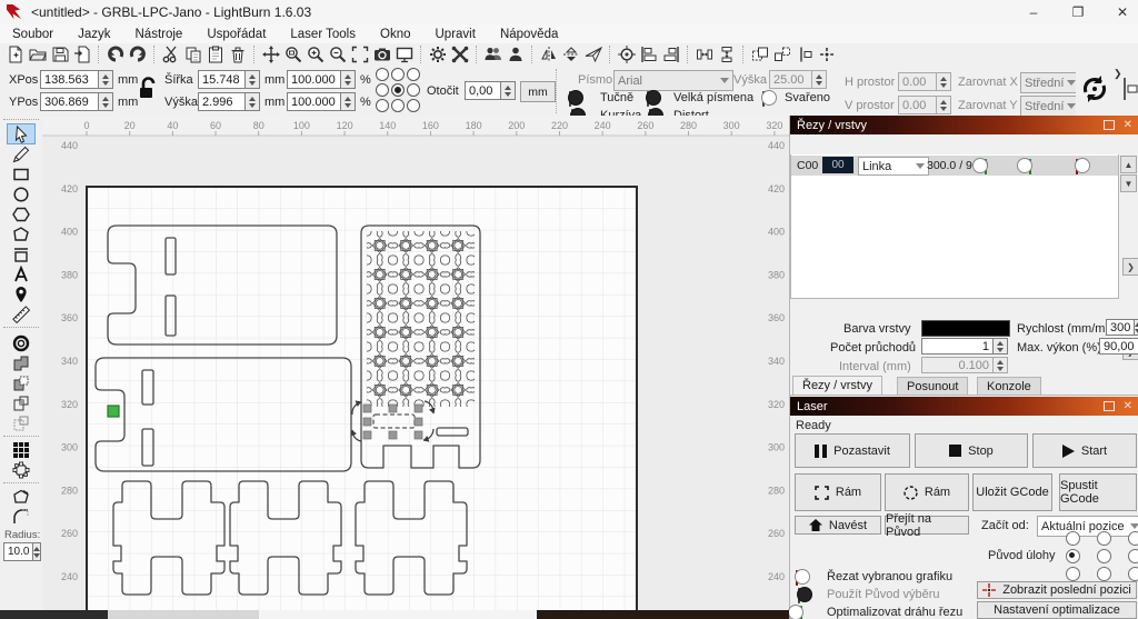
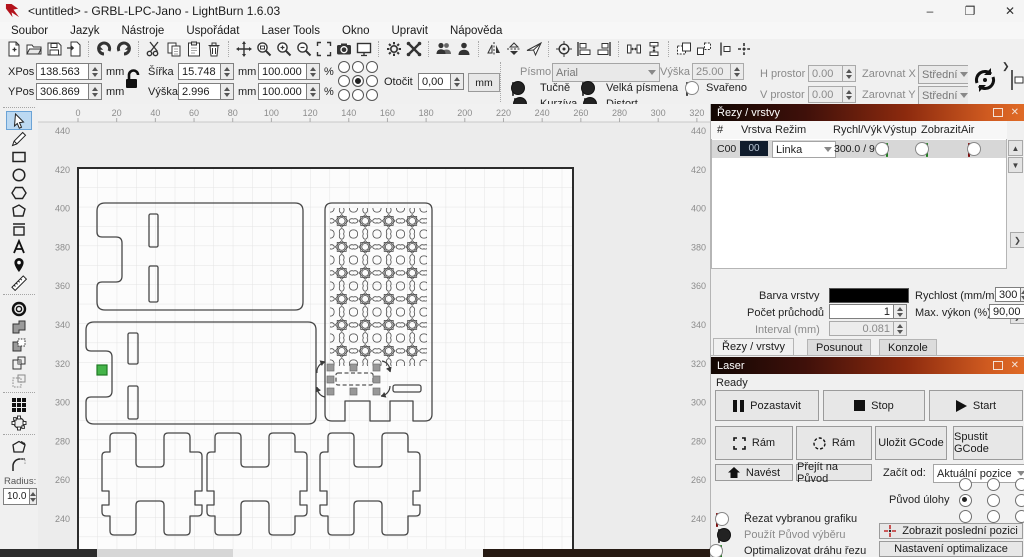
  <untitled> - GRBL-LPC-Jano - LightBurn 1.6.03
  –
  ❐
  ✕
  Soubor
  Jazyk
  Nástroje
  Uspořádat
  Laser Tools
  Okno
  Upravit
  Nápověda
  XPos
  138.563
  mm
  YPos
  306.869
  mm
  Šířka
  15.748
  mm
  Výška
  2.996
  mm
  100.000
  %
  100.000
  %
  Otočit
  0,00
  mm
  Písmo
  Arial
  Výška
  25.00
  Tučně
  Velká písmena
  Svařeno
  H prostor
  0.00
  V prostor
  0.00
  Zarovnat X
  Střední
  Zarovnat Y
  Střední
  ❯
  Radius:
  10.0
  0
  20
  40
  60
  80
  100
  120
  140
  160
  180
  200
  220
  240
  260
  280
  300
  320
  440
  420
  400
  380
  360
  340
  320
  300
  280
  260
  240
  440
  420
  400
  380
  360
  340
  320
  300
  280
  260
  240
  Řezy / vrstvy
  ✕
+ #
+ Vrstva
+ Režim
+ Rychl/Výk
+ Výstup
+ Zobrazit
+ Air
  C00
  00
  Linka
  300.0 / 9
  ▲
  ▼
  ❯
  Barva vrstvy
  Rychlost (mm/m
  300
  Počet průchodů
  1
  Max. výkon (%
  90,00
  Interval (mm)
- 0.100
+ 0.081
  Řezy / vrstvy
  Posunout
  Konzole
  Laser
  ✕
  Ready
  Pozastavit
  Stop
  Start
  Rám
  Rám
  Uložit GCode
  Spustit GCode
  Navést
  Přejít na Původ
  Začít od:
  Aktuální pozice
  Původ úlohy
  Řezat vybranou grafiku
  Použít Původ výběru
  Optimalizovat dráhu řezu
  Zobrazit poslední pozici
  Nastavení optimalizace
